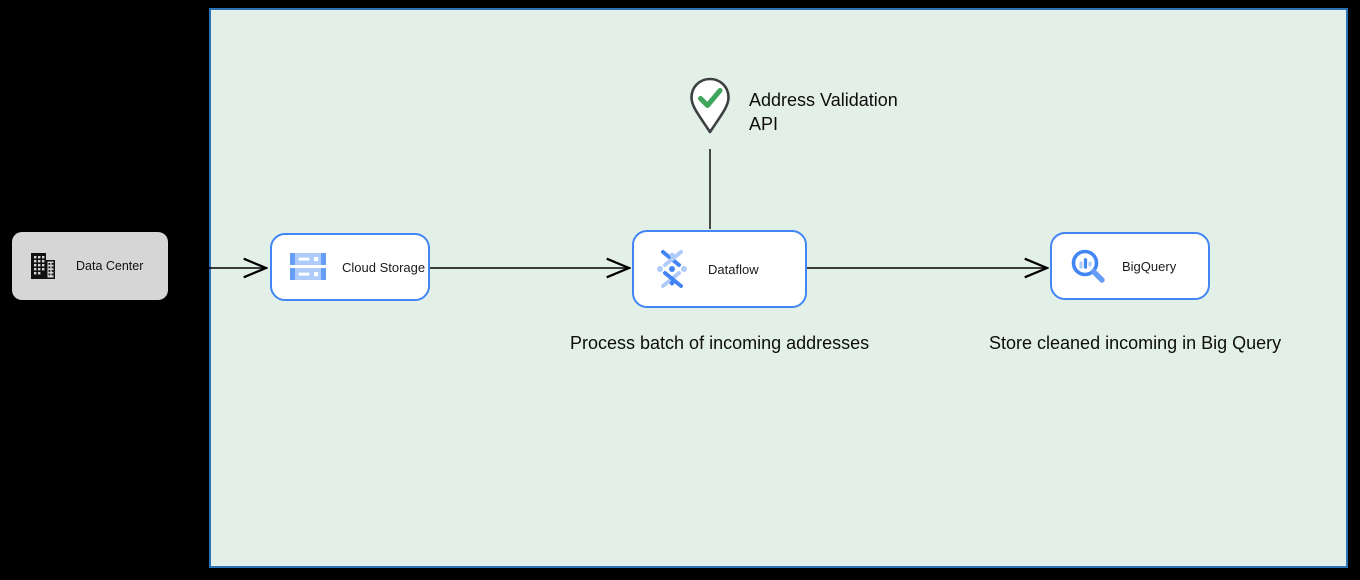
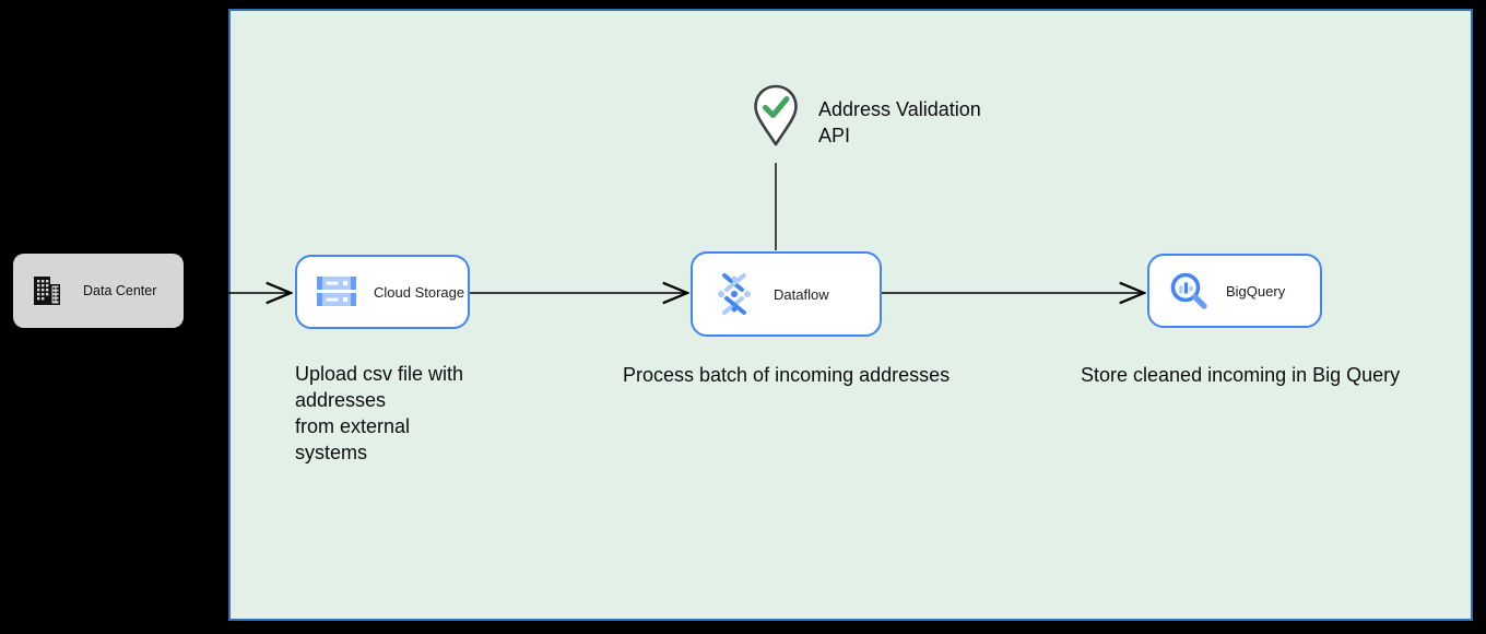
  Data Center
  Cloud Storage
  Dataflow
  BigQuery
  Address Validation
  API
+ Upload csv file with
+ addresses
+ from external
+ systems
  Process batch of incoming addresses
  Store cleaned incoming in Big Query
